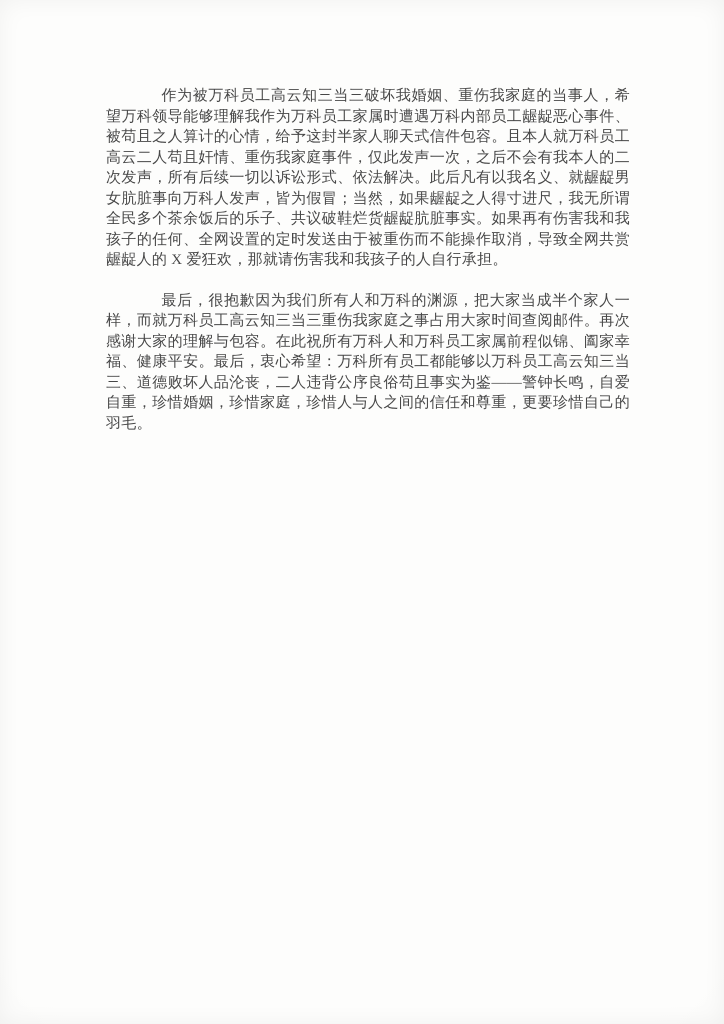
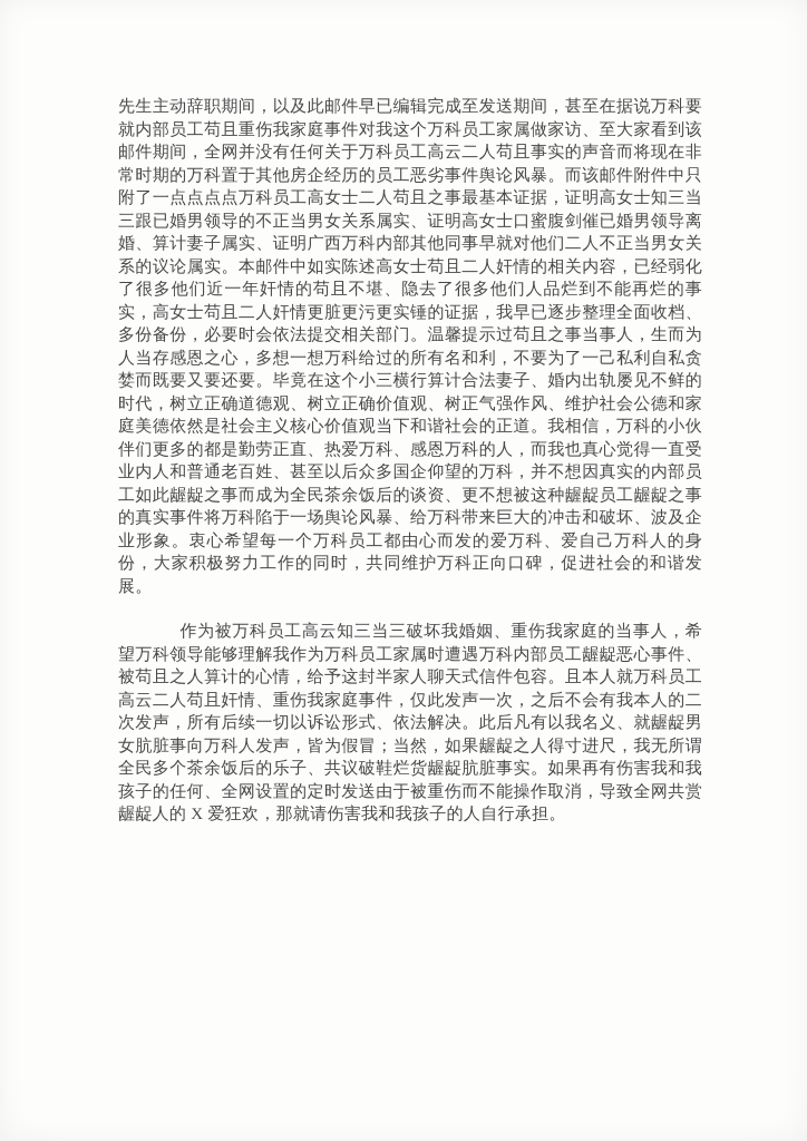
+ 先生主动辞职期间，以及此邮件早已编辑完成至发送期间，甚至在据说万科要就内部员工苟且重伤我家庭事件对我这个万科员工家属做家访、至大家看到该邮件期间，全网并没有任何关于万科员工高云二人苟且事实的声音而将现在非常时期的万科置于其他房企经历的员工恶劣事件舆论风暴。而该邮件附件中只附了一点点点点万科员工高女士二人苟且之事最基本证据，证明高女士知三当三跟已婚男领导的不正当男女关系属实、证明高女士口蜜腹剑催已婚男领导离婚、算计妻子属实、证明广西万科内部其他同事早就对他们二人不正当男女关系的议论属实。本邮件中如实陈述高女士苟且二人奸情的相关内容，已经弱化了很多他们近一年奸情的苟且不堪、隐去了很多他们人品烂到不能再烂的事实，高女士苟且二人奸情更脏更污更实锤的证据，我早已逐步整理全面收档、多份备份，必要时会依法提交相关部门。温馨提示过苟且之事当事人，生而为人当存感恩之心，多想一想万科给过的所有名和利，不要为了一己私利自私贪婪而既要又要还要。毕竟在这个小三横行算计合法妻子、婚内出轨屡见不鲜的时代，树立正确道德观、树立正确价值观、树正气强作风、维护社会公德和家庭美德依然是社会主义核心价值观当下和谐社会的正道。我相信，万科的小伙伴们更多的都是勤劳正直、热爱万科、感恩万科的人，而我也真心觉得一直受业内人和普通老百姓、甚至以后众多国企仰望的万科，并不想因真实的内部员工如此龌龊之事而成为全民茶余饭后的谈资、更不想被这种龌龊员工龌龊之事的真实事件将万科陷于一场舆论风暴、给万科带来巨大的冲击和破坏、波及企业形象。衷心希望每一个万科员工都由心而发的爱万科、爱自己万科人的身份，大家积极努力工作的同时，共同维护万科正向口碑，促进社会的和谐发展。
  作为被万科员工高云知三当三破坏我婚姻、重伤我家庭的当事人，希望万科领导能够理解我作为万科员工家属时遭遇万科内部员工龌龊恶心事件、被苟且之人算计的心情，给予这封半家人聊天式信件包容。且本人就万科员工高云二人苟且奸情、重伤我家庭事件，仅此发声一次，之后不会有我本人的二次发声，所有后续一切以诉讼形式、依法解决。此后凡有以我名义、就龌龊男女肮脏事向万科人发声，皆为假冒；当然，如果龌龊之人得寸进尺，我无所谓全民多个茶余饭后的乐子、共议破鞋烂货龌龊肮脏事实。如果再有伤害我和我孩子的任何、全网设置的定时发送由于被重伤而不能操作取消，导致全网共赏龌龊人的 X 爱狂欢，那就请伤害我和我孩子的人自行承担。
- 最后，很抱歉因为我们所有人和万科的渊源，把大家当成半个家人一样，而就万科员工高云知三当三重伤我家庭之事占用大家时间查阅邮件。再次感谢大家的理解与包容。在此祝所有万科人和万科员工家属前程似锦、阖家幸福、健康平安。最后，衷心希望：万科所有员工都能够以万科员工高云知三当三、道德败坏人品沦丧，二人违背公序良俗苟且事实为鉴——警钟长鸣，自爱自重，珍惜婚姻，珍惜家庭，珍惜人与人之间的信任和尊重，更要珍惜自己的羽毛。
